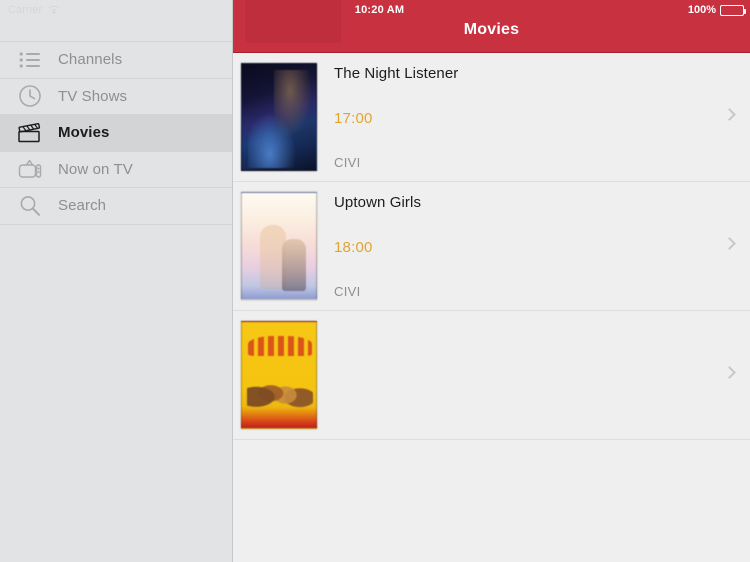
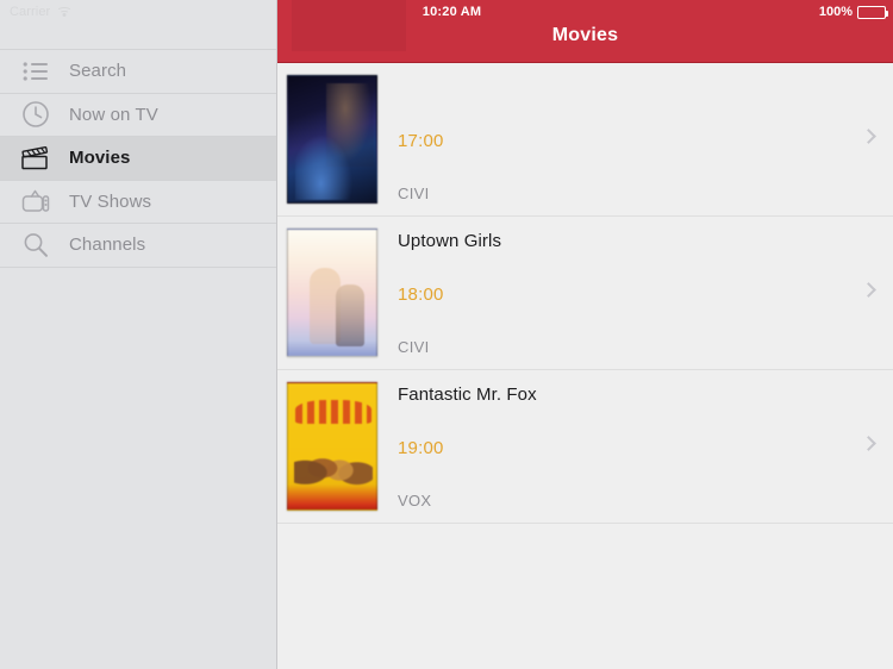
- Channels
+ Search
- TV Shows
+ Now on TV
  Movies
- Now on TV
+ TV Shows
- Search
+ Channels
  10:20 AM
  100%
  Movies
- The Night Listener
  17:00
  CIVI
  Uptown Girls
  18:00
  CIVI
+ Fantastic Mr. Fox
+ 19:00
+ VOX
